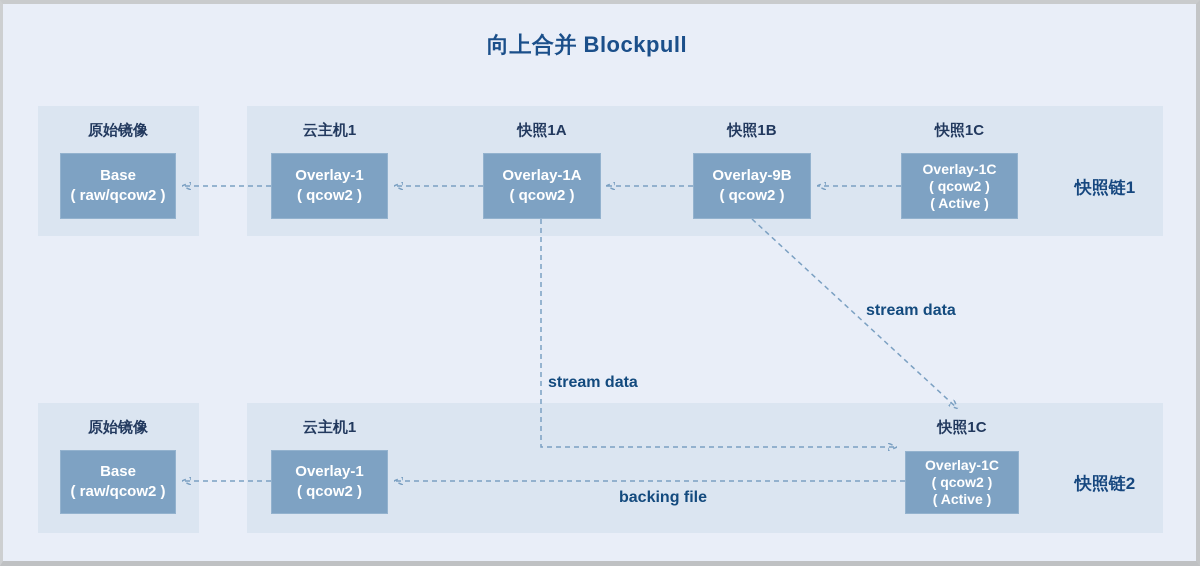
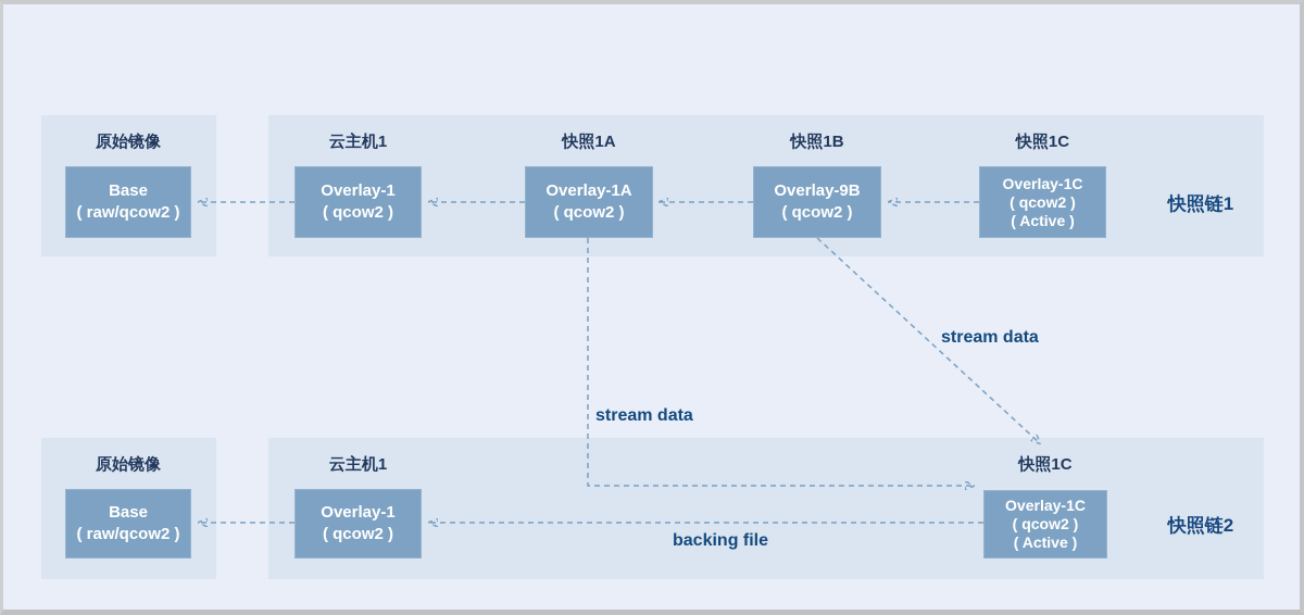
- 向上合并 Blockpull
  原始镜像
  云主机1
  快照1A
  快照1B
  快照1C
  快照链1
  Base
  ( raw/qcow2 )
  Overlay-1
  ( qcow2 )
  Overlay-1A
  ( qcow2 )
  Overlay-9B
  ( qcow2 )
  Overlay-1C
  ( qcow2 )
  ( Active )
  stream data
  stream data
  backing file
  原始镜像
  云主机1
  快照1C
  快照链2
  Base
  ( raw/qcow2 )
  Overlay-1
  ( qcow2 )
  Overlay-1C
  ( qcow2 )
  ( Active )
